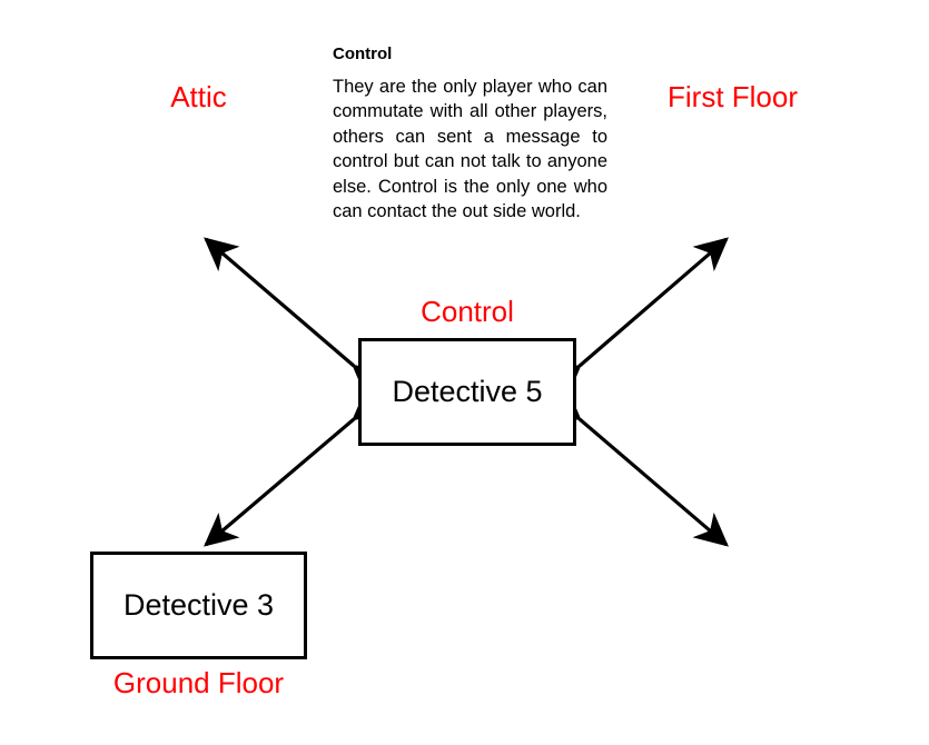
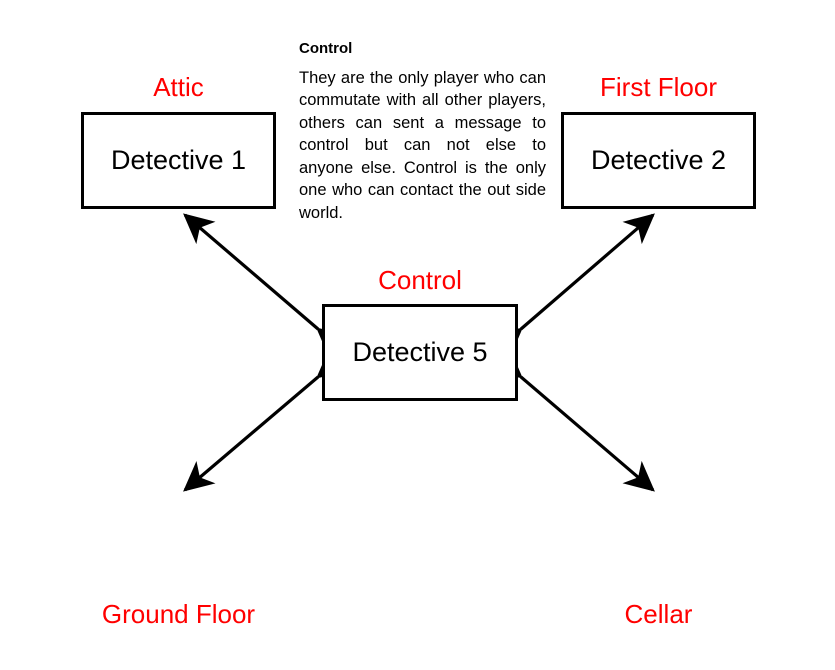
  Control
- They are the only player who can commutate with all other players, others can sent a message to control but can not talk to anyone else. Control is the only one who can contact the out side world.
+ They are the only player who can commutate with all other players, others can sent a message to control but can not else to anyone else. Control is the only one who can contact the out side world.
  Attic
  First Floor
  Control
  Ground Floor
+ Cellar
+ Detective 1
+ Detective 2
  Detective 5
- Detective 3
